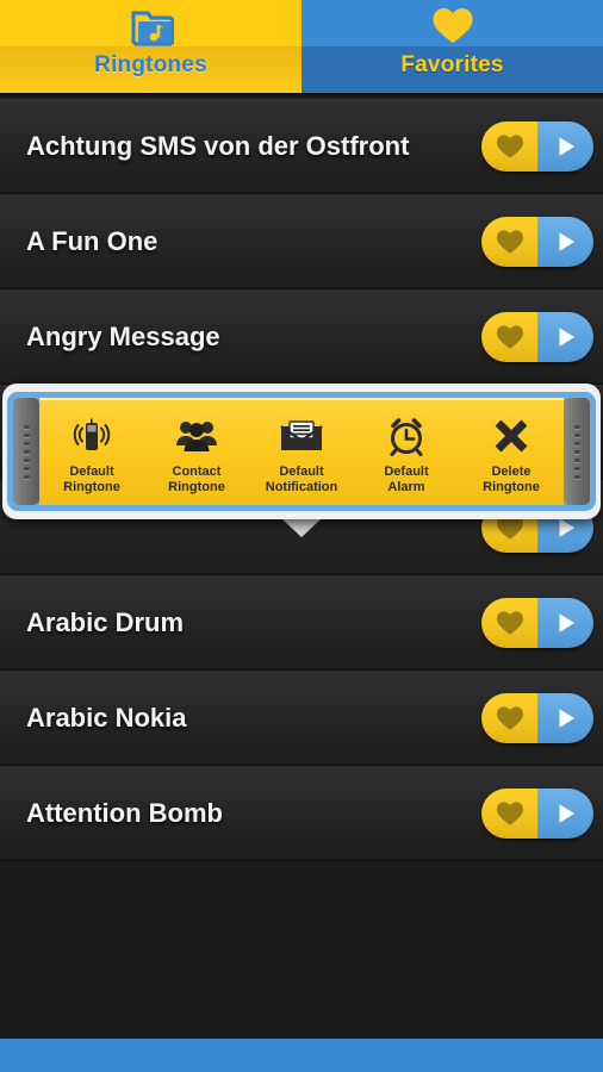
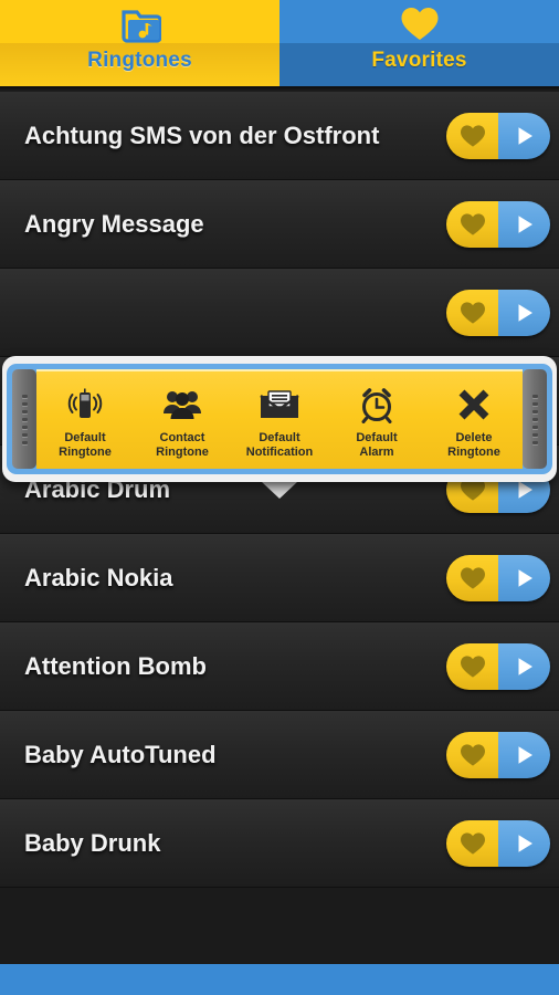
  Ringtones
  Favorites
  Achtung SMS von der Ostfront
- A Fun One
  Angry Message
  Arabic Drum
  Arabic Nokia
  Attention Bomb
+ Baby AutoTuned
+ Baby Drunk
  Default
  Ringtone
  Contact
  Ringtone
  Default
  Notification
  Default
  Alarm
  Delete
  Ringtone
